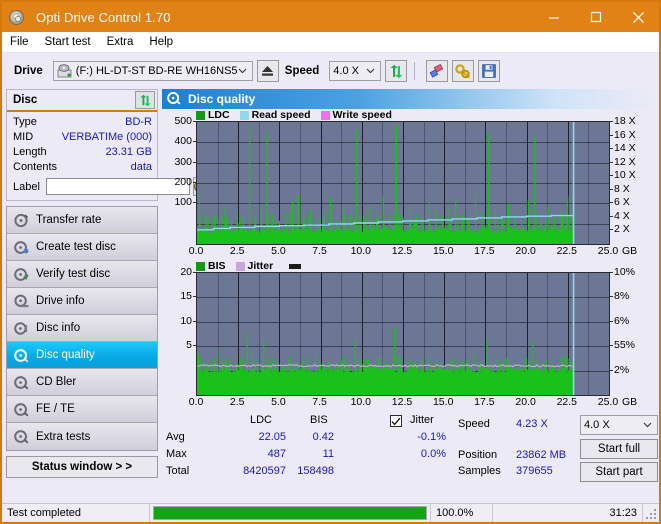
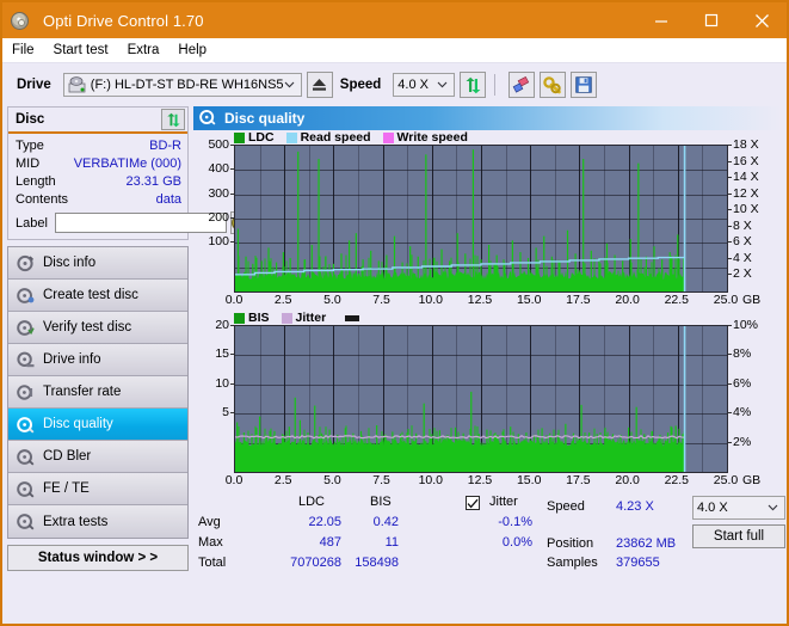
  Opti Drive Control 1.70
  File
  Start test
  Extra
  Help
  Drive
  (F:) HL-DT-ST BD-RE WH16NS5
  Speed
  4.0 X
  Disc
  Type
  BD-R
  MID
  VERBATIMe (000)
  Length
  23.31 GB
  Contents
  data
  Label
- Transfer rate
+ Disc info
  Create test disc
  Verify test disc
  Drive info
- Disc info
+ Transfer rate
  Disc quality
  CD Bler
  FE / TE
  Extra tests
  Status window > >
  Disc quality
  LDC
  Read speed
  Write speed
  500
  400
  300
  200
  100
  18 X
  16 X
  14 X
  12 X
  10 X
  8 X
  6 X
  4 X
  2 X
  0.0
  2.5
  5.0
  7.5
  10.0
  12.5
  15.0
  17.5
  20.0
  22.5
  25.0
  GB
  BIS
  Jitter
  20
  15
  10
  5
  10%
  8%
  6%
- 55%
+ 4%
  2%
  0.0
  2.5
  5.0
  7.5
  10.0
  12.5
  15.0
  17.5
  20.0
  22.5
  25.0
  GB
  LDC
  BIS
  Jitter
  Avg
  22.05
  0.42
  -0.1%
  Max
  487
  11
  0.0%
  Total
- 8420597
+ 7070268
  158498
  Speed
  4.23 X
  Position
  23862 MB
  Samples
  379655
  4.0 X
  Start full
- Start part
- Test completed
- 100.0%
- 31:23
